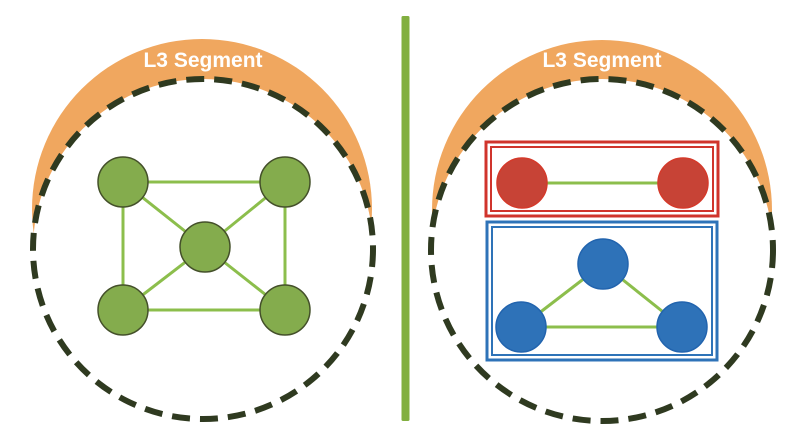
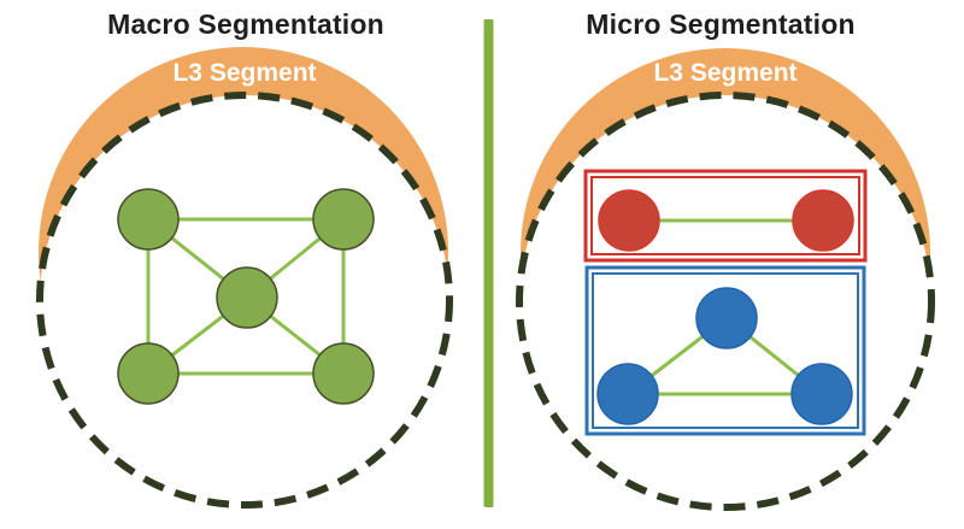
+ Macro Segmentation
+ Micro Segmentation
  L3 Segment
  L3 Segment
